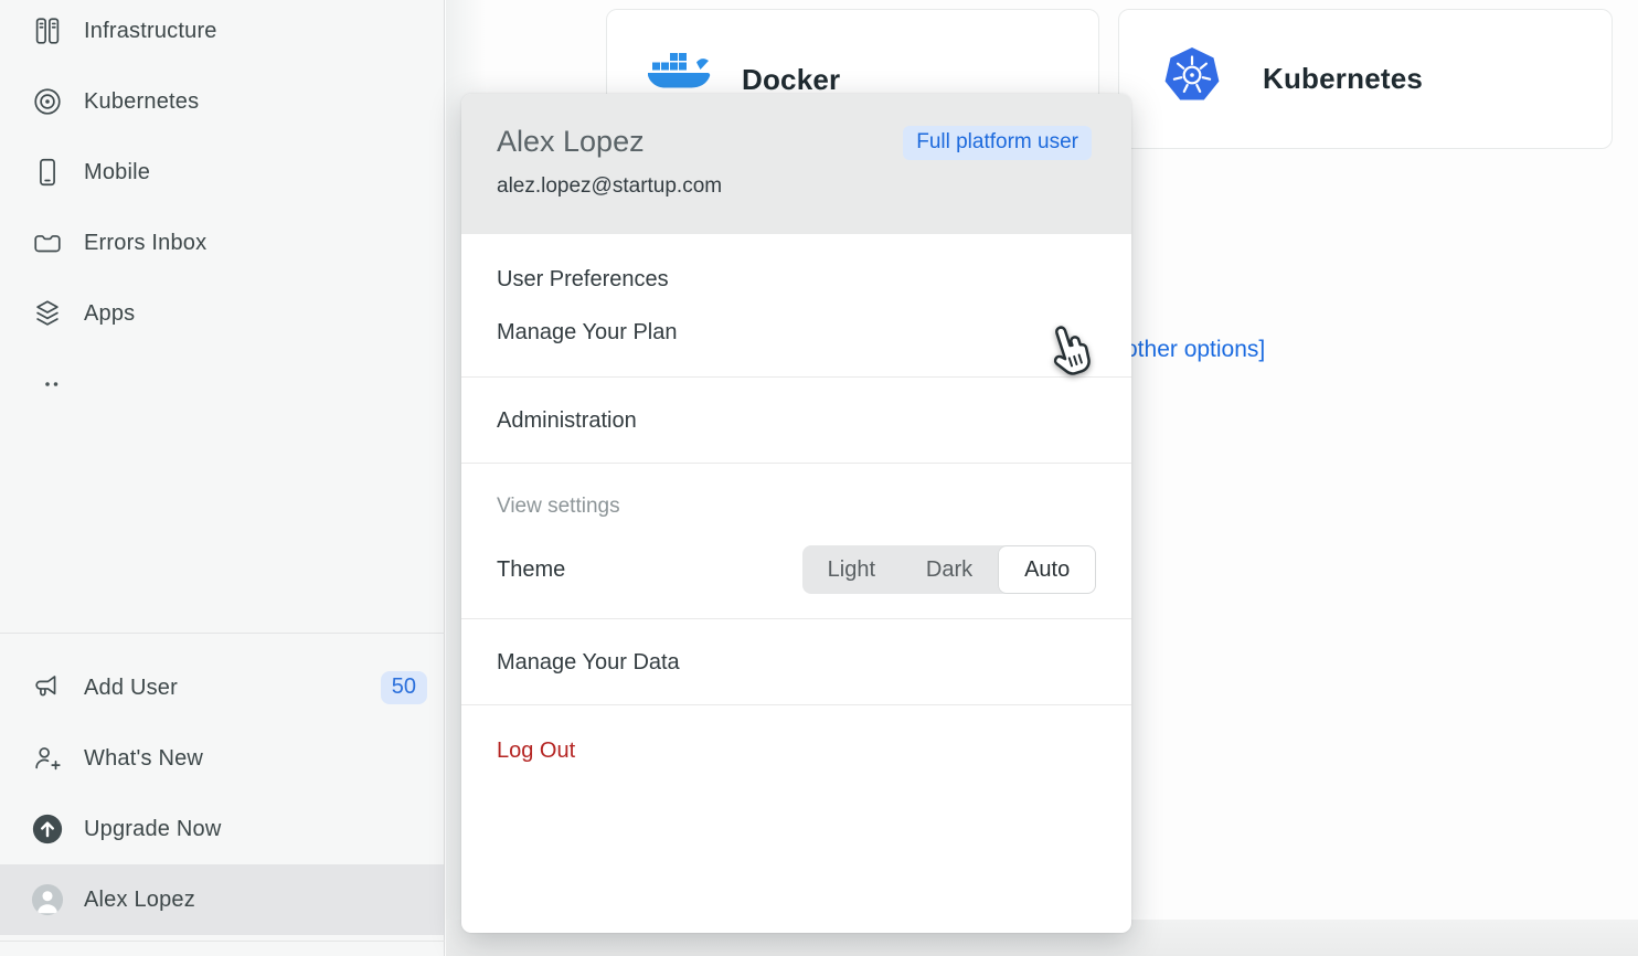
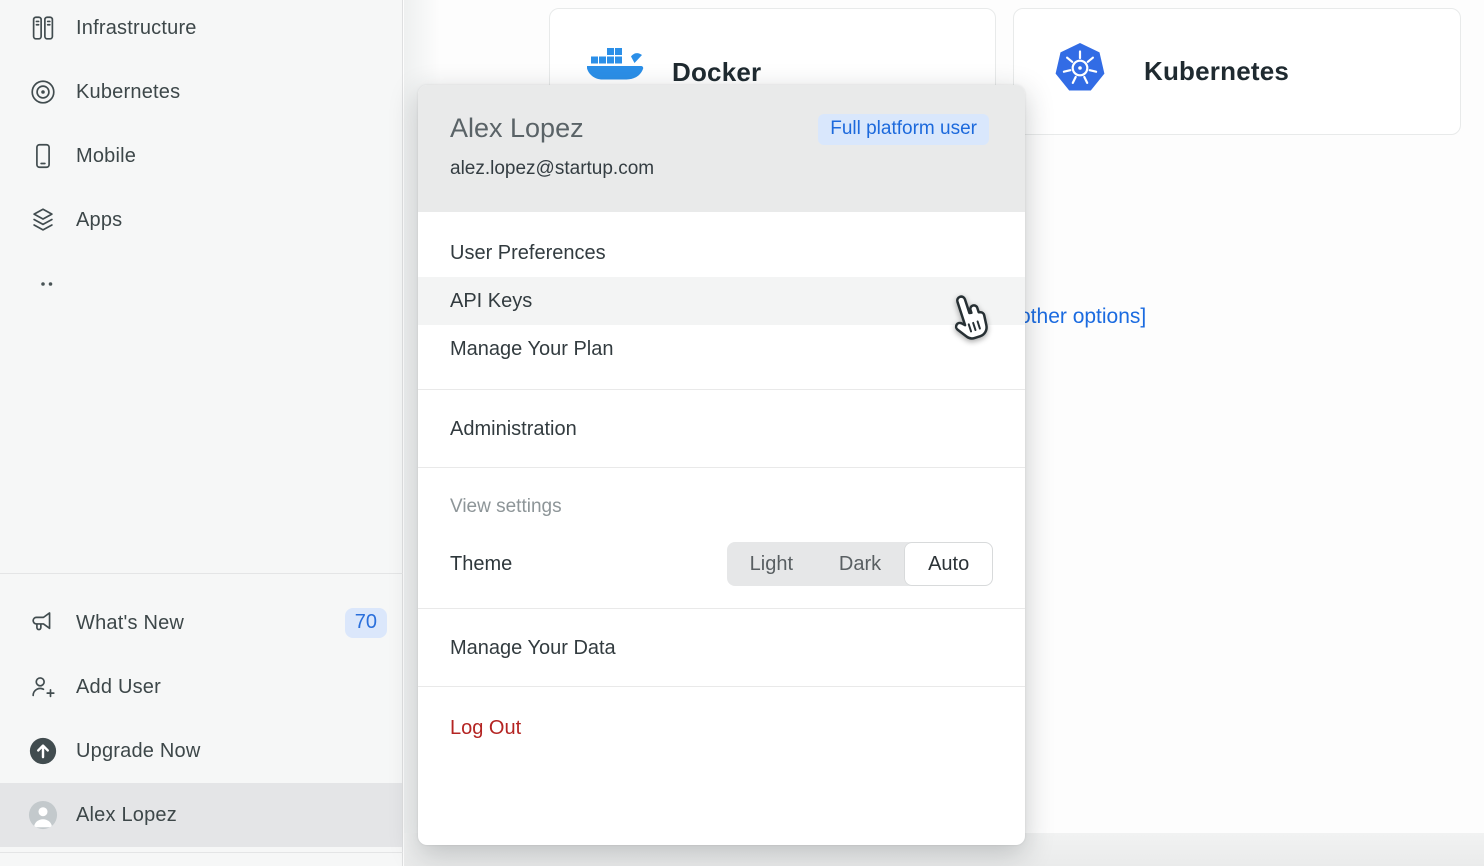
  Infrastructure
  Kubernetes
  Mobile
- Errors Inbox
  Apps
- Add User
+ What's New
- 50
+ 70
- What's New
+ Add User
  Upgrade Now
  Alex Lopez
  Docker
  Kubernetes
  ther options]
  Alex Lopez
  alez.lopez@startup.com
  Full platform user
  User Preferences
+ API Keys
  Manage Your Plan
  Administration
  View settings
  Theme
  Light
  Dark
  Auto
  Manage Your Data
  Log Out
